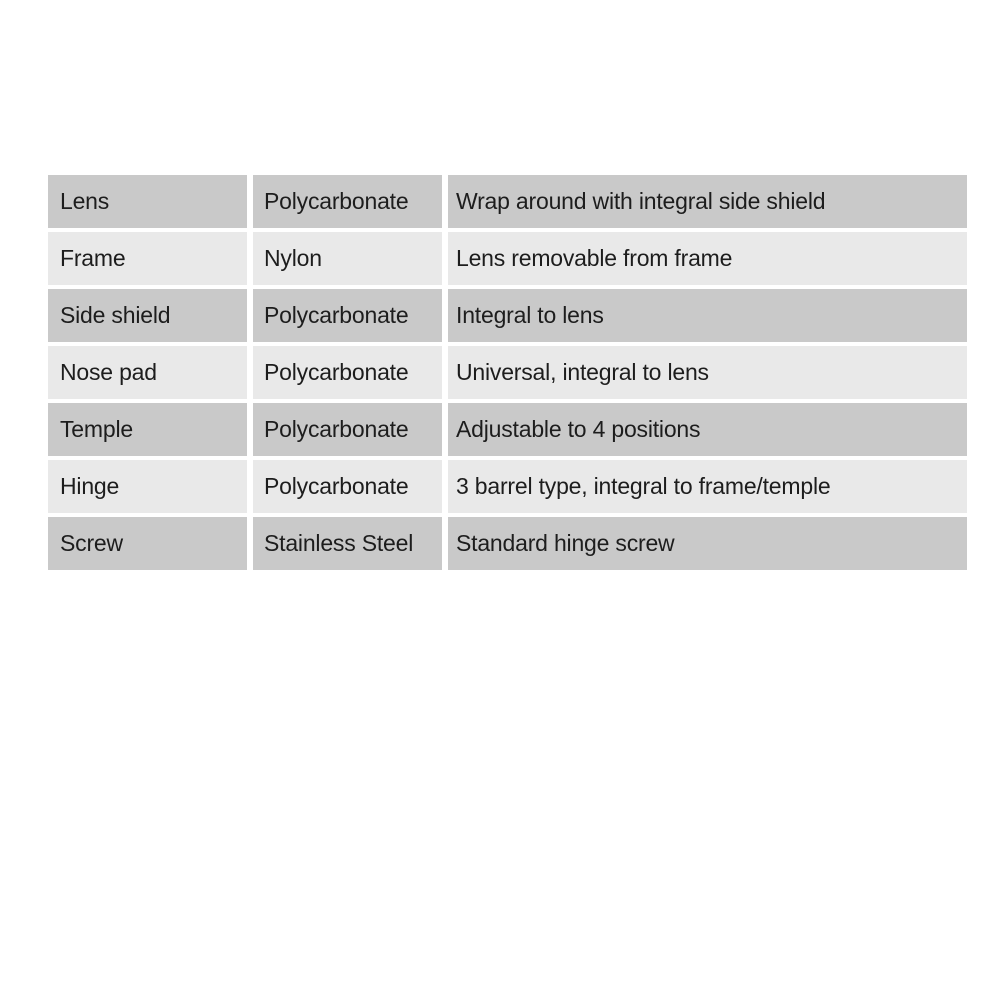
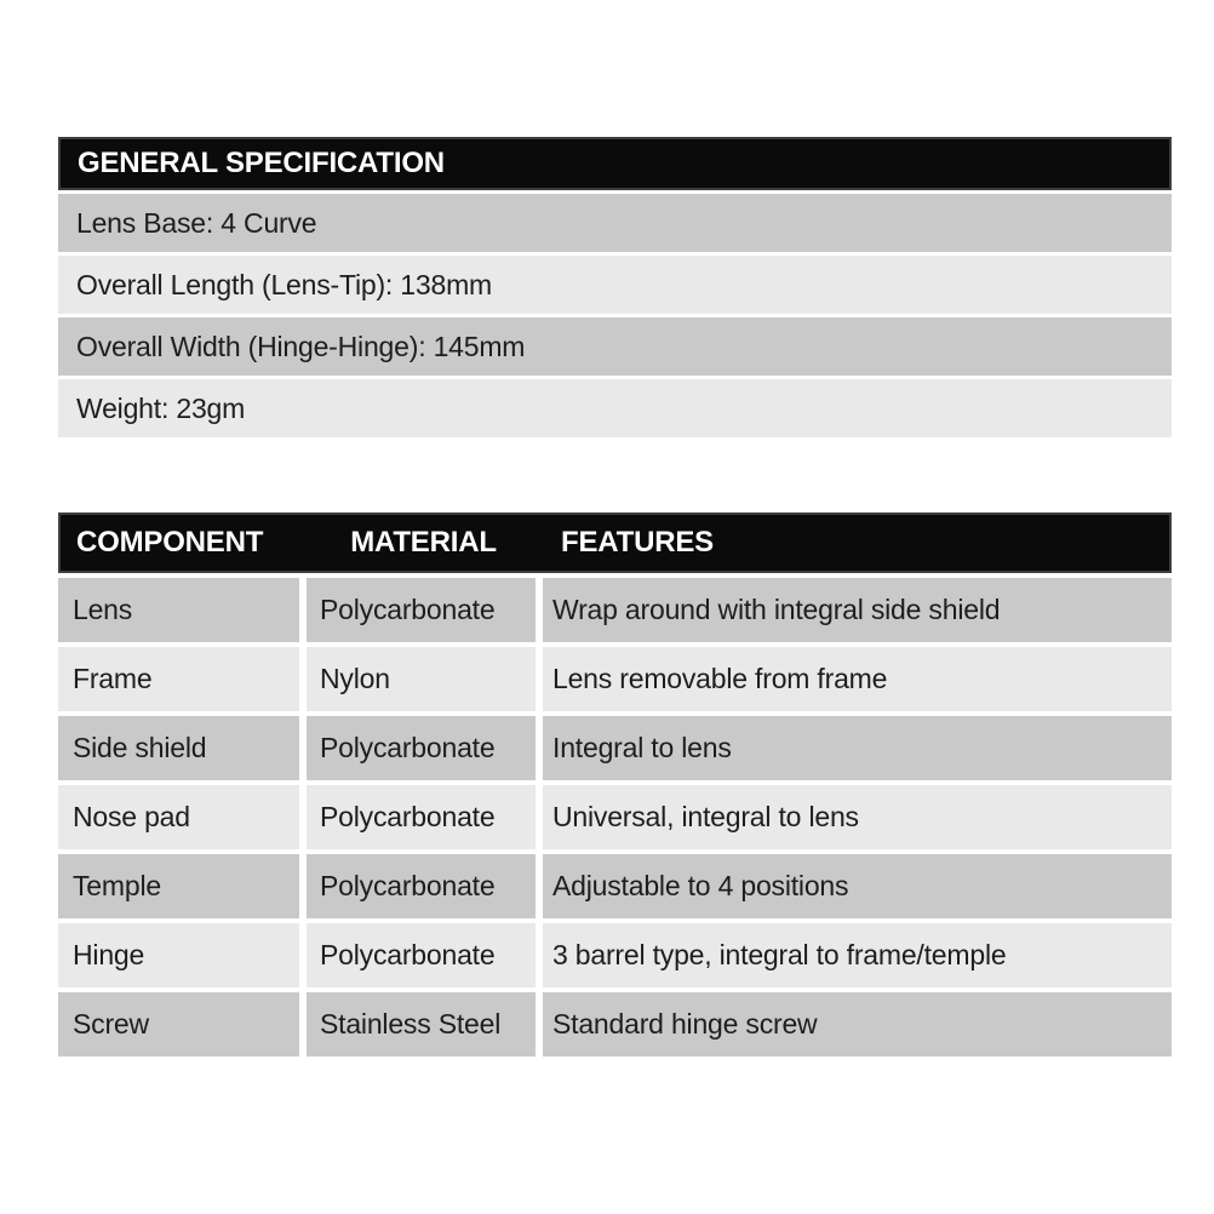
+ GENERAL SPECIFICATION
+ Lens Base: 4 Curve
+ Overall Length (Lens-Tip): 138mm
+ Overall Width (Hinge-Hinge): 145mm
+ Weight: 23gm
+ COMPONENT
+ MATERIAL
+ FEATURES
  Lens
  Polycarbonate
  Wrap around with integral side shield
  Frame
  Nylon
  Lens removable from frame
  Side shield
  Polycarbonate
  Integral to lens
  Nose pad
  Polycarbonate
  Universal, integral to lens
  Temple
  Polycarbonate
  Adjustable to 4 positions
  Hinge
  Polycarbonate
  3 barrel type, integral to frame/temple
  Screw
  Stainless Steel
  Standard hinge screw
